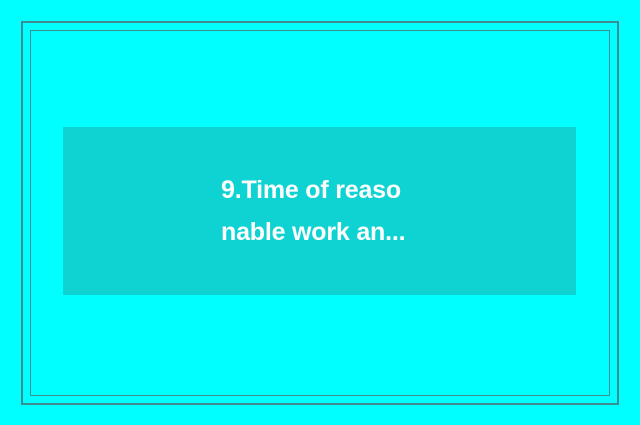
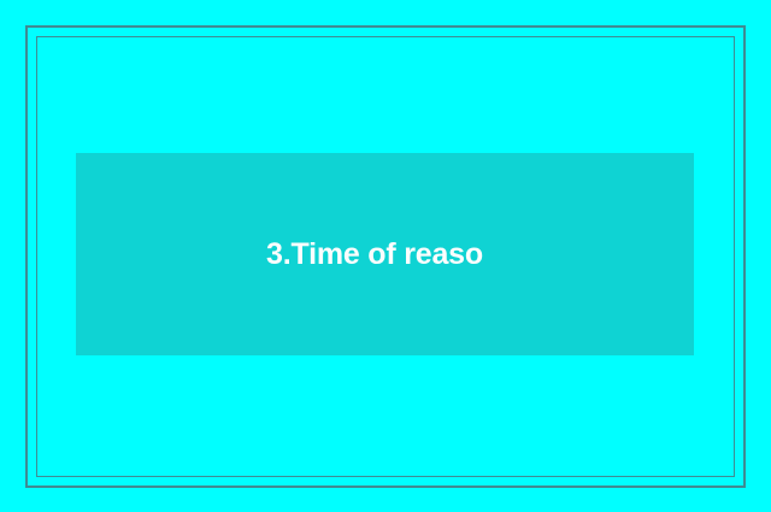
- 9.Time of reaso
+ 3.Time of reaso
- nable work an...
